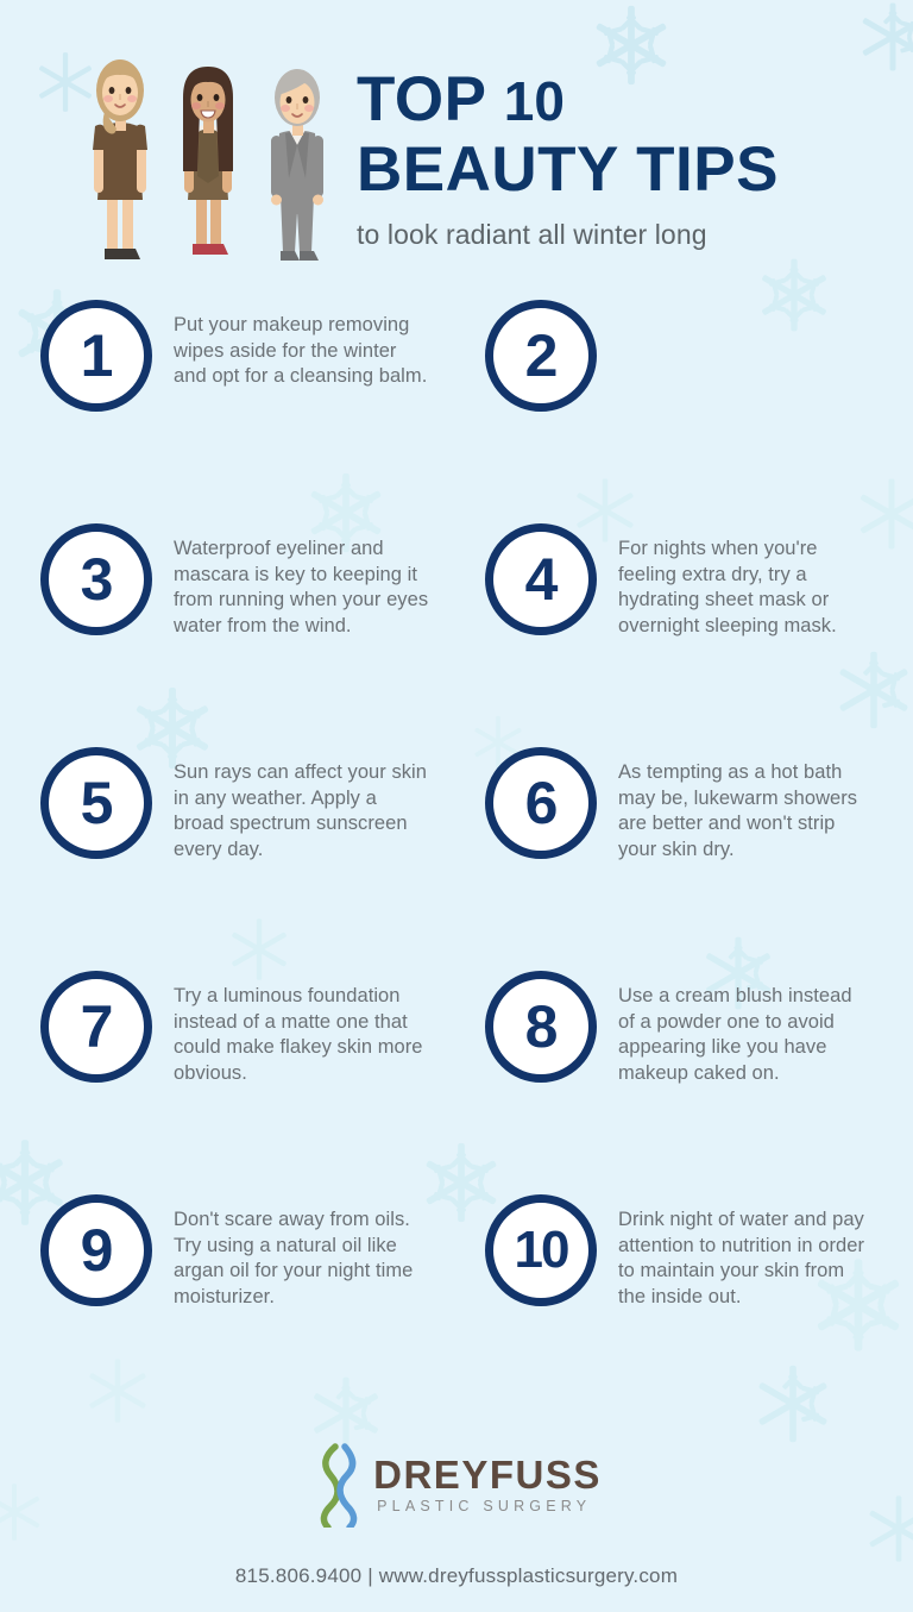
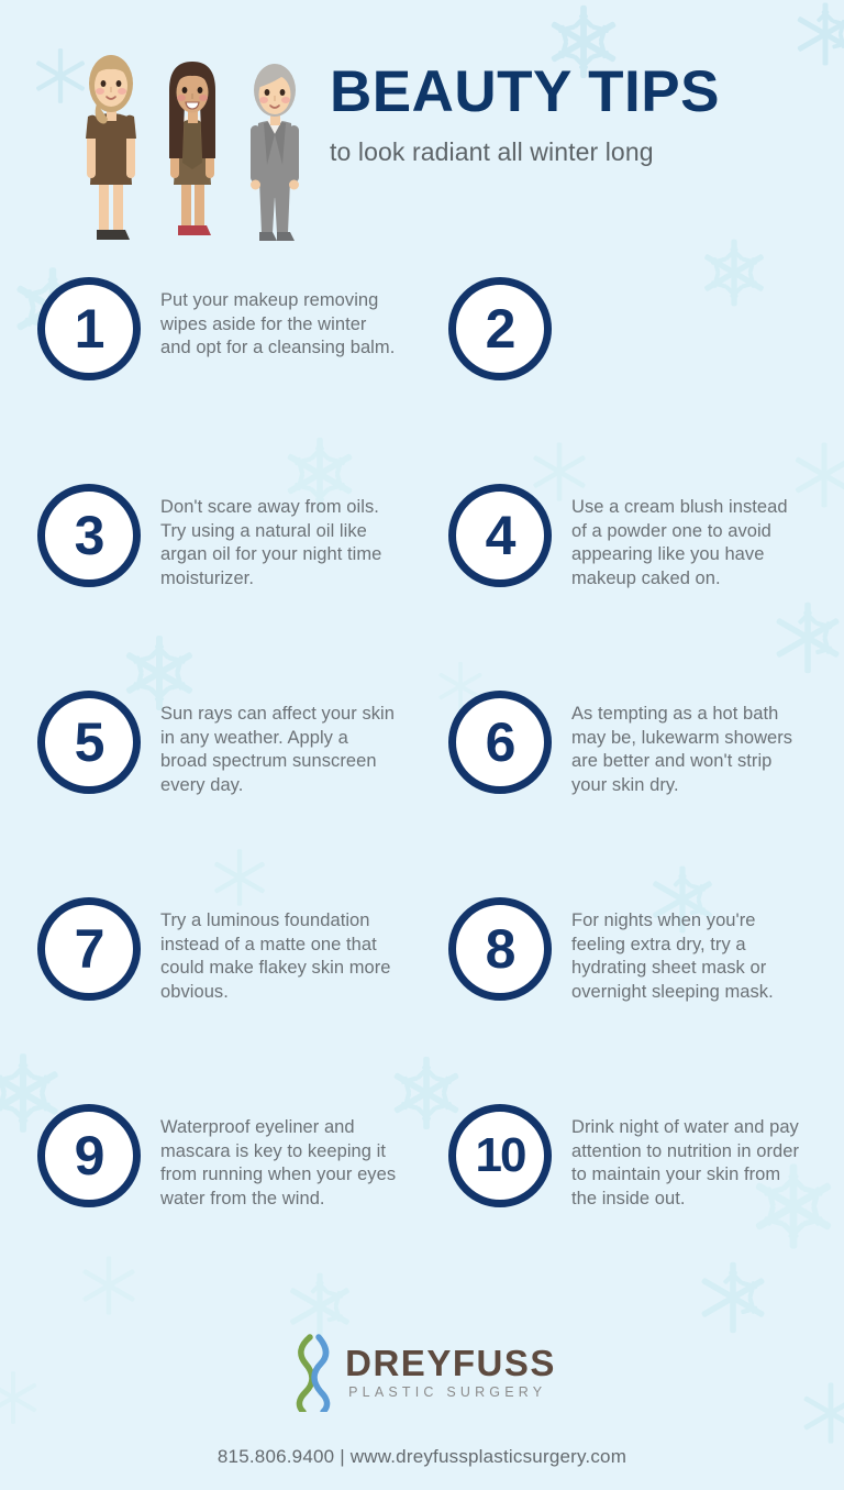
- TOP 10
  BEAUTY TIPS
  to look radiant all winter long
  1
  Put your makeup removing wipes aside for the winter and opt for a cleansing balm.
  2
  3
- Waterproof eyeliner and mascara is key to keeping it from running when your eyes water from the wind.
+ Don't scare away from oils. Try using a natural oil like argan oil for your night time moisturizer.
  4
- For nights when you're feeling extra dry, try a hydrating sheet mask or overnight sleeping mask.
+ Use a cream blush instead of a powder one to avoid appearing like you have makeup caked on.
  5
  Sun rays can affect your skin in any weather. Apply a broad spectrum sunscreen every day.
  6
  As tempting as a hot bath may be, lukewarm showers are better and won't strip your skin dry.
  7
  Try a luminous foundation instead of a matte one that could make flakey skin more obvious.
  8
- Use a cream blush instead of a powder one to avoid appearing like you have makeup caked on.
+ For nights when you're feeling extra dry, try a hydrating sheet mask or overnight sleeping mask.
  9
- Don't scare away from oils. Try using a natural oil like argan oil for your night time moisturizer.
+ Waterproof eyeliner and mascara is key to keeping it from running when your eyes water from the wind.
  10
  Drink night of water and pay attention to nutrition in order to maintain your skin from the inside out.
  DREYFUSS
  PLASTIC SURGERY
  815.806.9400 | www.dreyfussplasticsurgery.com
